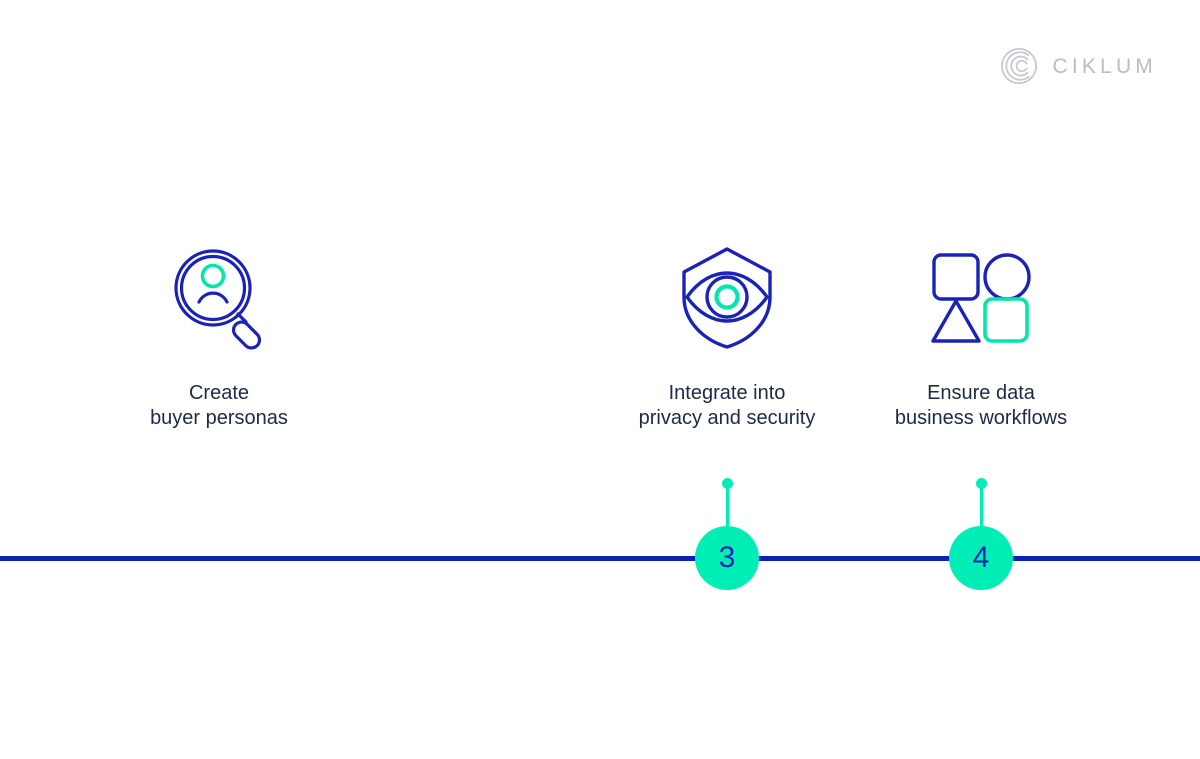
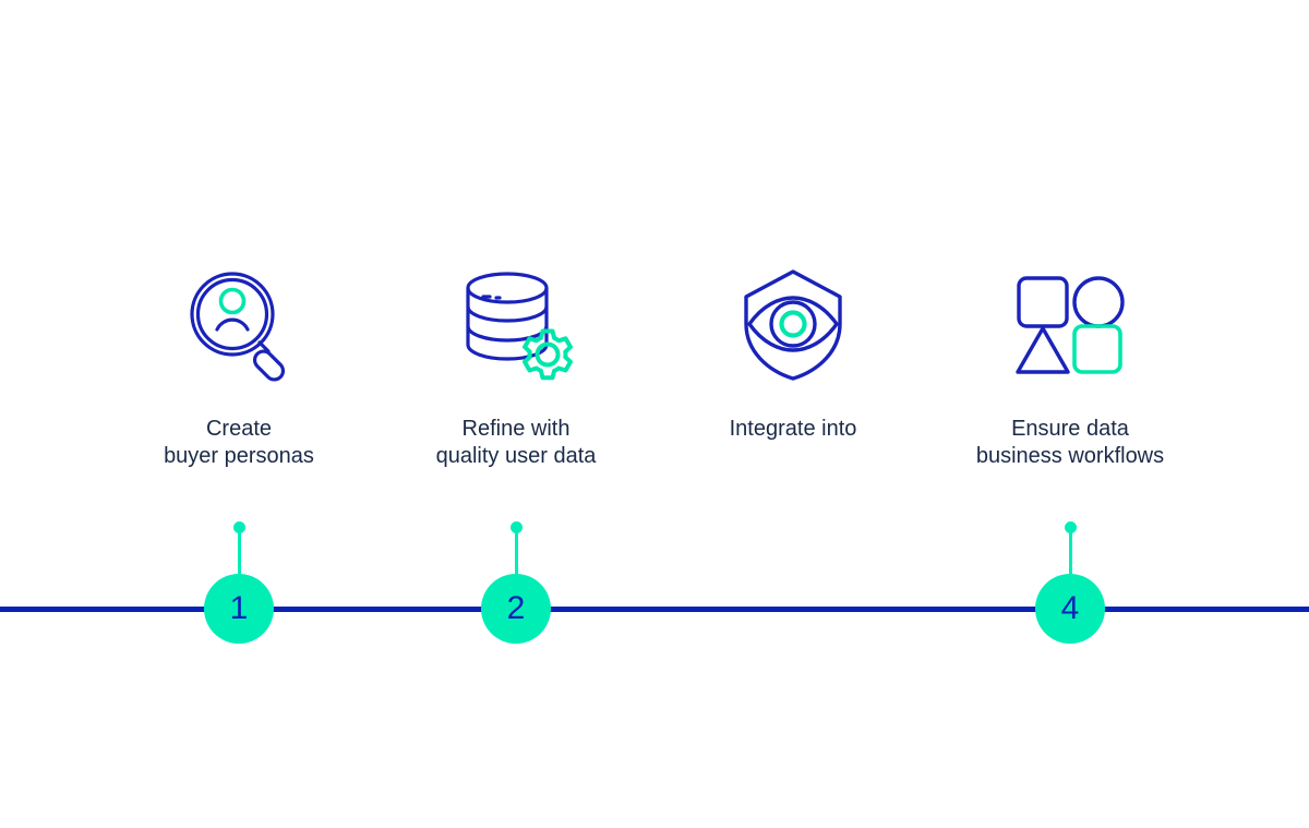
- CIKLUM
  Create
  buyer personas
+ 1
+ Refine with
+ quality user data
+ 2
  Integrate into
- privacy and security
- 3
  Ensure data
  business workflows
  4
